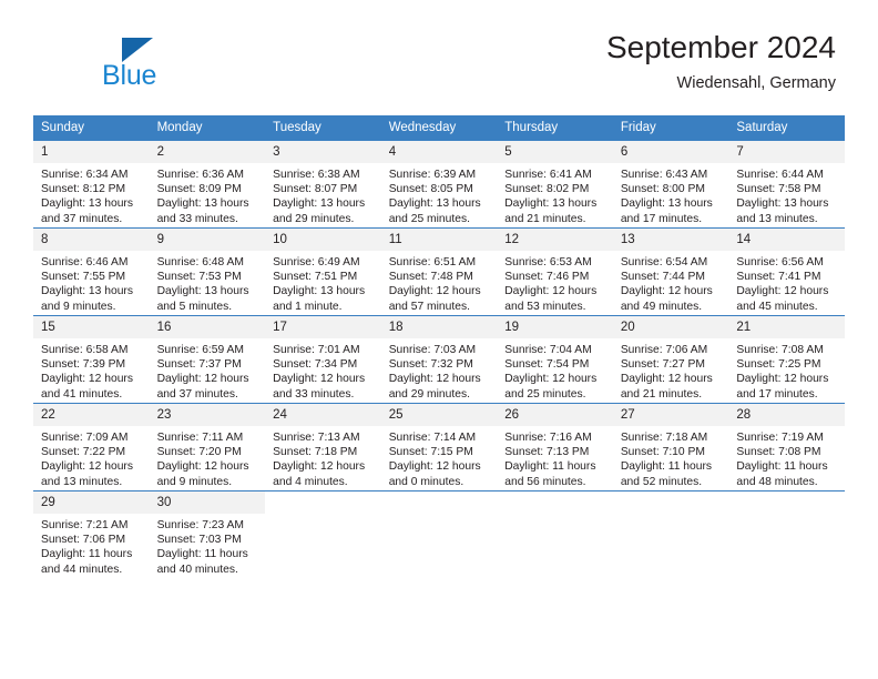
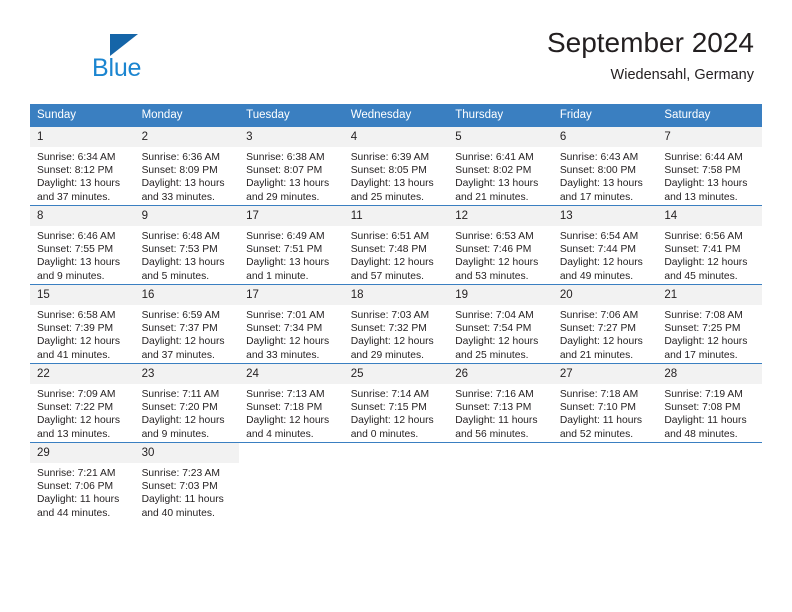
  Blue
  September 2024
  Wiedensahl, Germany
  Sunday	Monday	Tuesday	Wednesday	Thursday	Friday	Saturday
  1Sunrise: 6:34 AMSunset: 8:12 PMDaylight: 13 hoursand 37 minutes.	2Sunrise: 6:36 AMSunset: 8:09 PMDaylight: 13 hoursand 33 minutes.	3Sunrise: 6:38 AMSunset: 8:07 PMDaylight: 13 hoursand 29 minutes.	4Sunrise: 6:39 AMSunset: 8:05 PMDaylight: 13 hoursand 25 minutes.	5Sunrise: 6:41 AMSunset: 8:02 PMDaylight: 13 hoursand 21 minutes.	6Sunrise: 6:43 AMSunset: 8:00 PMDaylight: 13 hoursand 17 minutes.	7Sunrise: 6:44 AMSunset: 7:58 PMDaylight: 13 hoursand 13 minutes.
- 8Sunrise: 6:46 AMSunset: 7:55 PMDaylight: 13 hoursand 9 minutes.	9Sunrise: 6:48 AMSunset: 7:53 PMDaylight: 13 hoursand 5 minutes.	10Sunrise: 6:49 AMSunset: 7:51 PMDaylight: 13 hoursand 1 minute.	11Sunrise: 6:51 AMSunset: 7:48 PMDaylight: 12 hoursand 57 minutes.	12Sunrise: 6:53 AMSunset: 7:46 PMDaylight: 12 hoursand 53 minutes.	13Sunrise: 6:54 AMSunset: 7:44 PMDaylight: 12 hoursand 49 minutes.	14Sunrise: 6:56 AMSunset: 7:41 PMDaylight: 12 hoursand 45 minutes.
+ 8Sunrise: 6:46 AMSunset: 7:55 PMDaylight: 13 hoursand 9 minutes.	9Sunrise: 6:48 AMSunset: 7:53 PMDaylight: 13 hoursand 5 minutes.	17Sunrise: 6:49 AMSunset: 7:51 PMDaylight: 13 hoursand 1 minute.	11Sunrise: 6:51 AMSunset: 7:48 PMDaylight: 12 hoursand 57 minutes.	12Sunrise: 6:53 AMSunset: 7:46 PMDaylight: 12 hoursand 53 minutes.	13Sunrise: 6:54 AMSunset: 7:44 PMDaylight: 12 hoursand 49 minutes.	14Sunrise: 6:56 AMSunset: 7:41 PMDaylight: 12 hoursand 45 minutes.
  15Sunrise: 6:58 AMSunset: 7:39 PMDaylight: 12 hoursand 41 minutes.	16Sunrise: 6:59 AMSunset: 7:37 PMDaylight: 12 hoursand 37 minutes.	17Sunrise: 7:01 AMSunset: 7:34 PMDaylight: 12 hoursand 33 minutes.	18Sunrise: 7:03 AMSunset: 7:32 PMDaylight: 12 hoursand 29 minutes.	19Sunrise: 7:04 AMSunset: 7:54 PMDaylight: 12 hoursand 25 minutes.	20Sunrise: 7:06 AMSunset: 7:27 PMDaylight: 12 hoursand 21 minutes.	21Sunrise: 7:08 AMSunset: 7:25 PMDaylight: 12 hoursand 17 minutes.
  22Sunrise: 7:09 AMSunset: 7:22 PMDaylight: 12 hoursand 13 minutes.	23Sunrise: 7:11 AMSunset: 7:20 PMDaylight: 12 hoursand 9 minutes.	24Sunrise: 7:13 AMSunset: 7:18 PMDaylight: 12 hoursand 4 minutes.	25Sunrise: 7:14 AMSunset: 7:15 PMDaylight: 12 hoursand 0 minutes.	26Sunrise: 7:16 AMSunset: 7:13 PMDaylight: 11 hoursand 56 minutes.	27Sunrise: 7:18 AMSunset: 7:10 PMDaylight: 11 hoursand 52 minutes.	28Sunrise: 7:19 AMSunset: 7:08 PMDaylight: 11 hoursand 48 minutes.
  29Sunrise: 7:21 AMSunset: 7:06 PMDaylight: 11 hoursand 44 minutes.	30Sunrise: 7:23 AMSunset: 7:03 PMDaylight: 11 hoursand 40 minutes.
